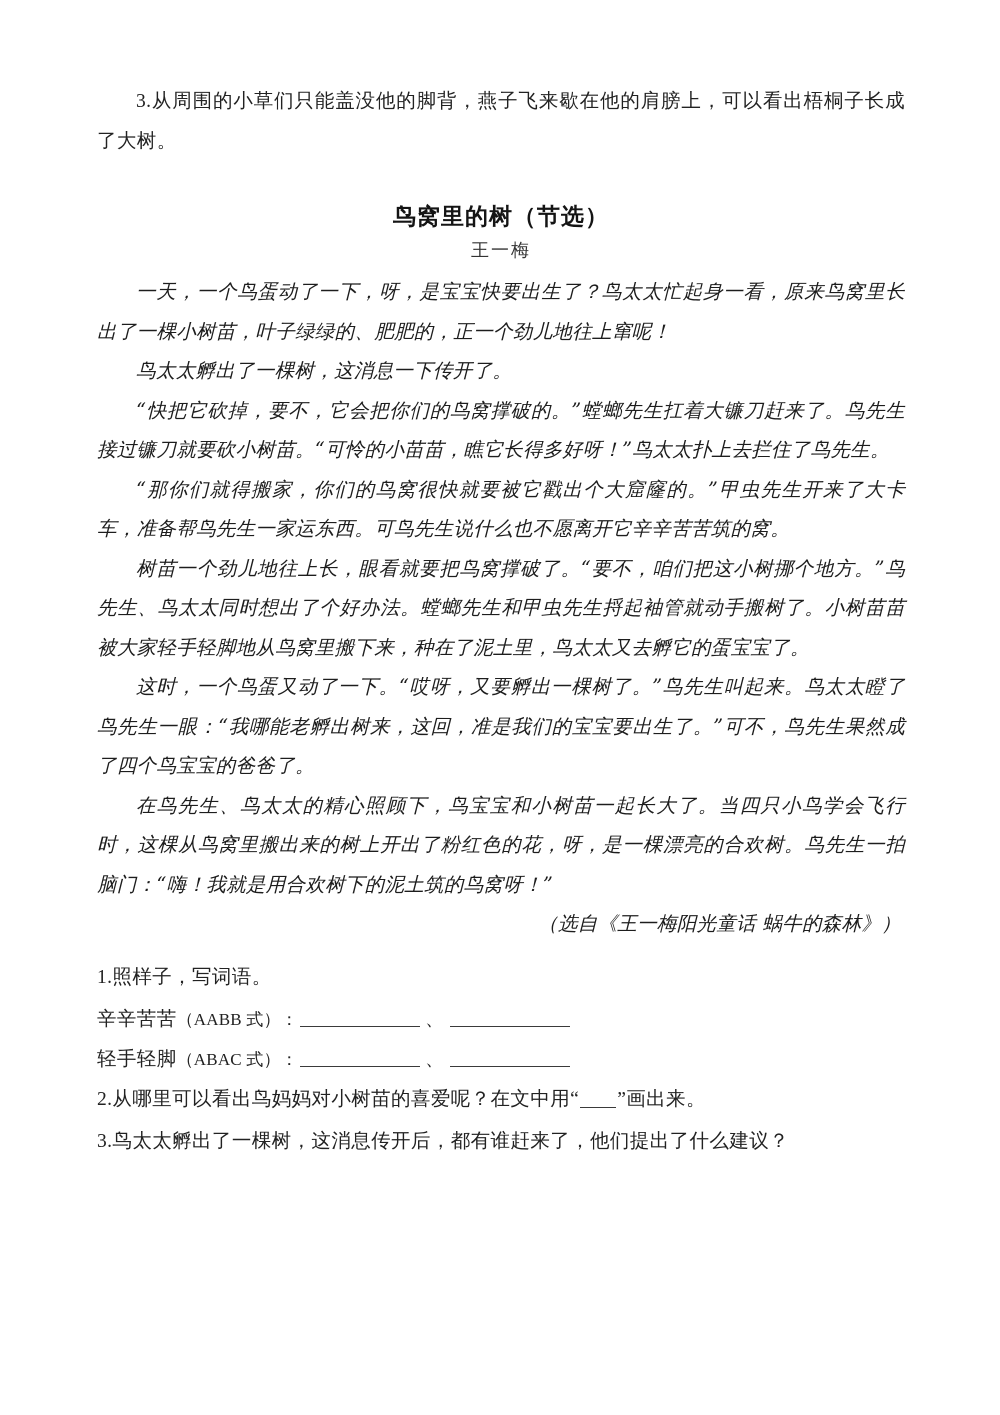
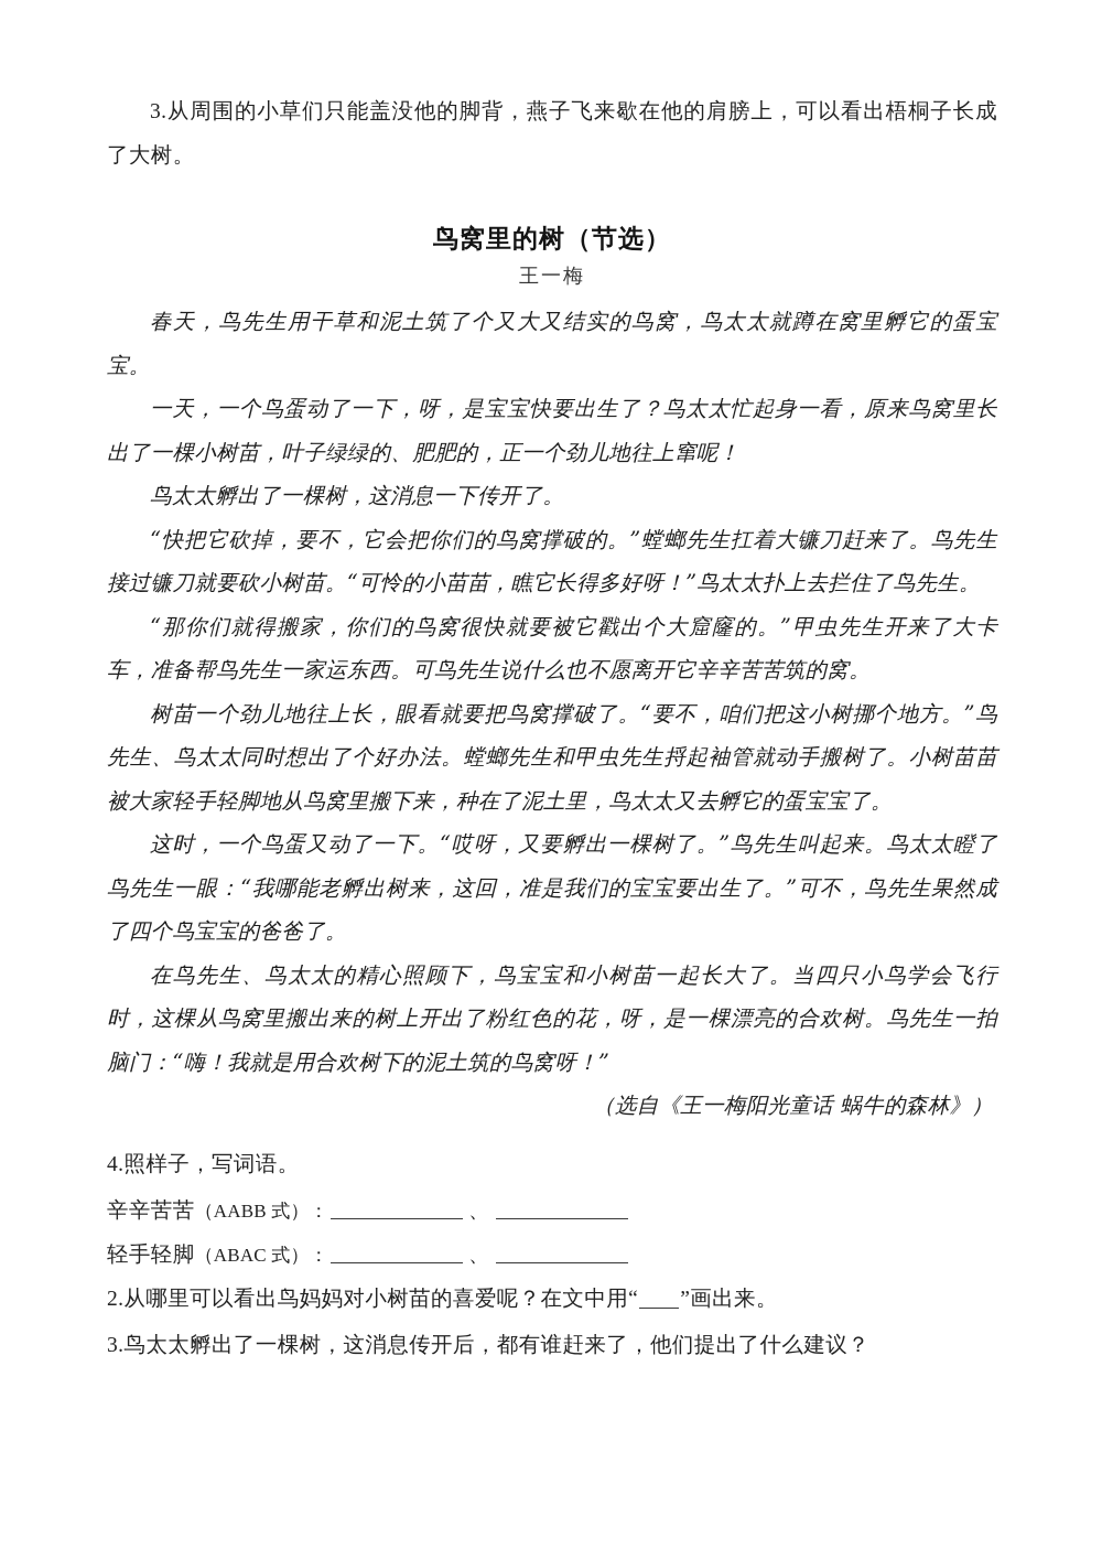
  3.从周围的小草们只能盖没他的脚背，燕子飞来歇在他的肩膀上，可以看出梧桐子长成了大树。
  鸟窝里的树（节选）
  王一梅
+ 春天，鸟先生用干草和泥土筑了个又大又结实的鸟窝，鸟太太就蹲在窝里孵它的蛋宝宝。
  一天，一个鸟蛋动了一下，呀，是宝宝快要出生了？鸟太太忙起身一看，原来鸟窝里长出了一棵小树苗，叶子绿绿的、肥肥的，正一个劲儿地往上窜呢！
  鸟太太孵出了一棵树，这消息一下传开了。
  “快把它砍掉，要不，它会把你们的鸟窝撑破的。”螳螂先生扛着大镰刀赶来了。鸟先生接过镰刀就要砍小树苗。“可怜的小苗苗，瞧它长得多好呀！”鸟太太扑上去拦住了鸟先生。
  “那你们就得搬家，你们的鸟窝很快就要被它戳出个大窟窿的。”甲虫先生开来了大卡车，准备帮鸟先生一家运东西。可鸟先生说什么也不愿离开它辛辛苦苦筑的窝。
  树苗一个劲儿地往上长，眼看就要把鸟窝撑破了。“要不，咱们把这小树挪个地方。”鸟先生、鸟太太同时想出了个好办法。螳螂先生和甲虫先生捋起袖管就动手搬树了。小树苗苗被大家轻手轻脚地从鸟窝里搬下来，种在了泥土里，鸟太太又去孵它的蛋宝宝了。
  这时，一个鸟蛋又动了一下。“哎呀，又要孵出一棵树了。”鸟先生叫起来。鸟太太瞪了鸟先生一眼：“我哪能老孵出树来，这回，准是我们的宝宝要出生了。”可不，鸟先生果然成了四个鸟宝宝的爸爸了。
  在鸟先生、鸟太太的精心照顾下，鸟宝宝和小树苗一起长大了。当四只小鸟学会飞行时，这棵从鸟窝里搬出来的树上开出了粉红色的花，呀，是一棵漂亮的合欢树。鸟先生一拍脑门：“嗨！我就是用合欢树下的泥土筑的鸟窝呀！”
  （选自《王一梅阳光童话 蜗牛的森林》）
- 1.照样子，写词语。
+ 4.照样子，写词语。
  辛辛苦苦（AABB 式）： 、
  轻手轻脚（ABAC 式）： 、
  2.从哪里可以看出鸟妈妈对小树苗的喜爱呢？在文中用“ ”画出来。
  3.鸟太太孵出了一棵树，这消息传开后，都有谁赶来了，他们提出了什么建议？
